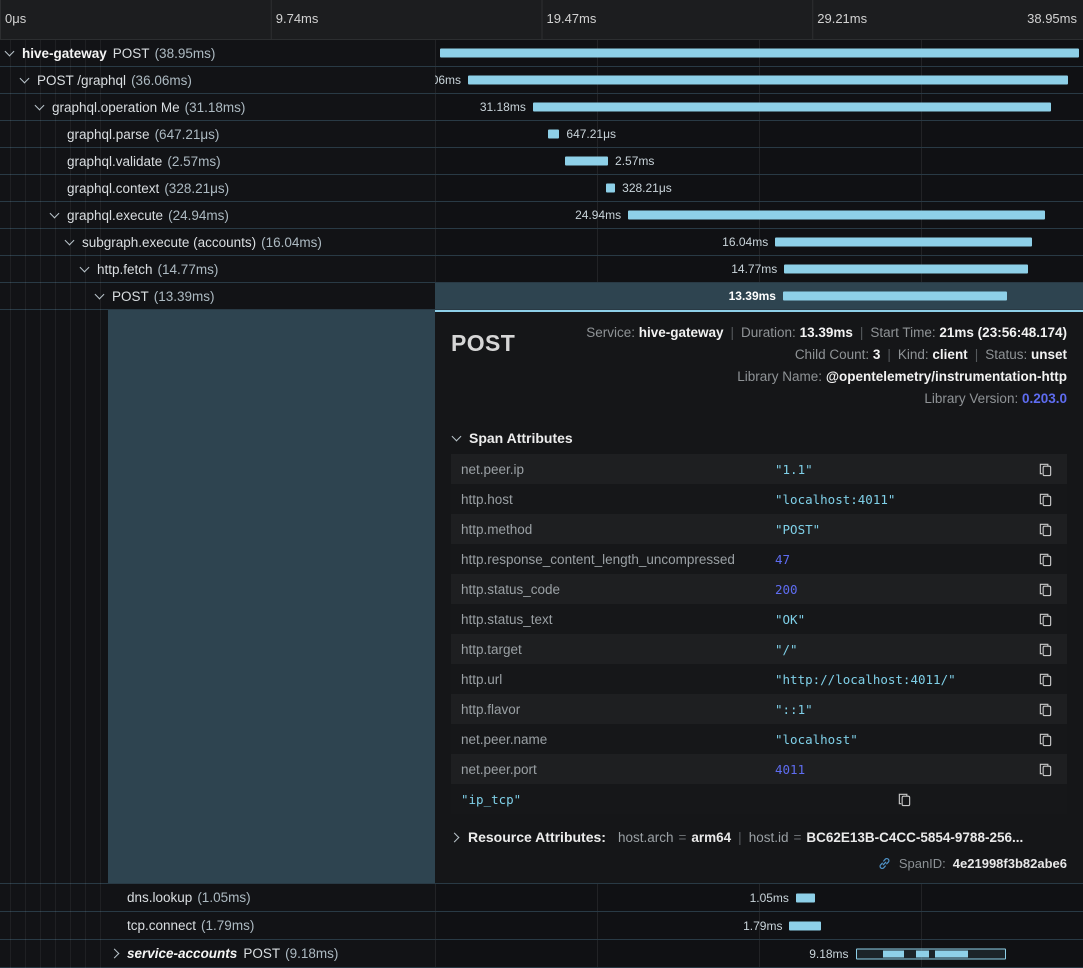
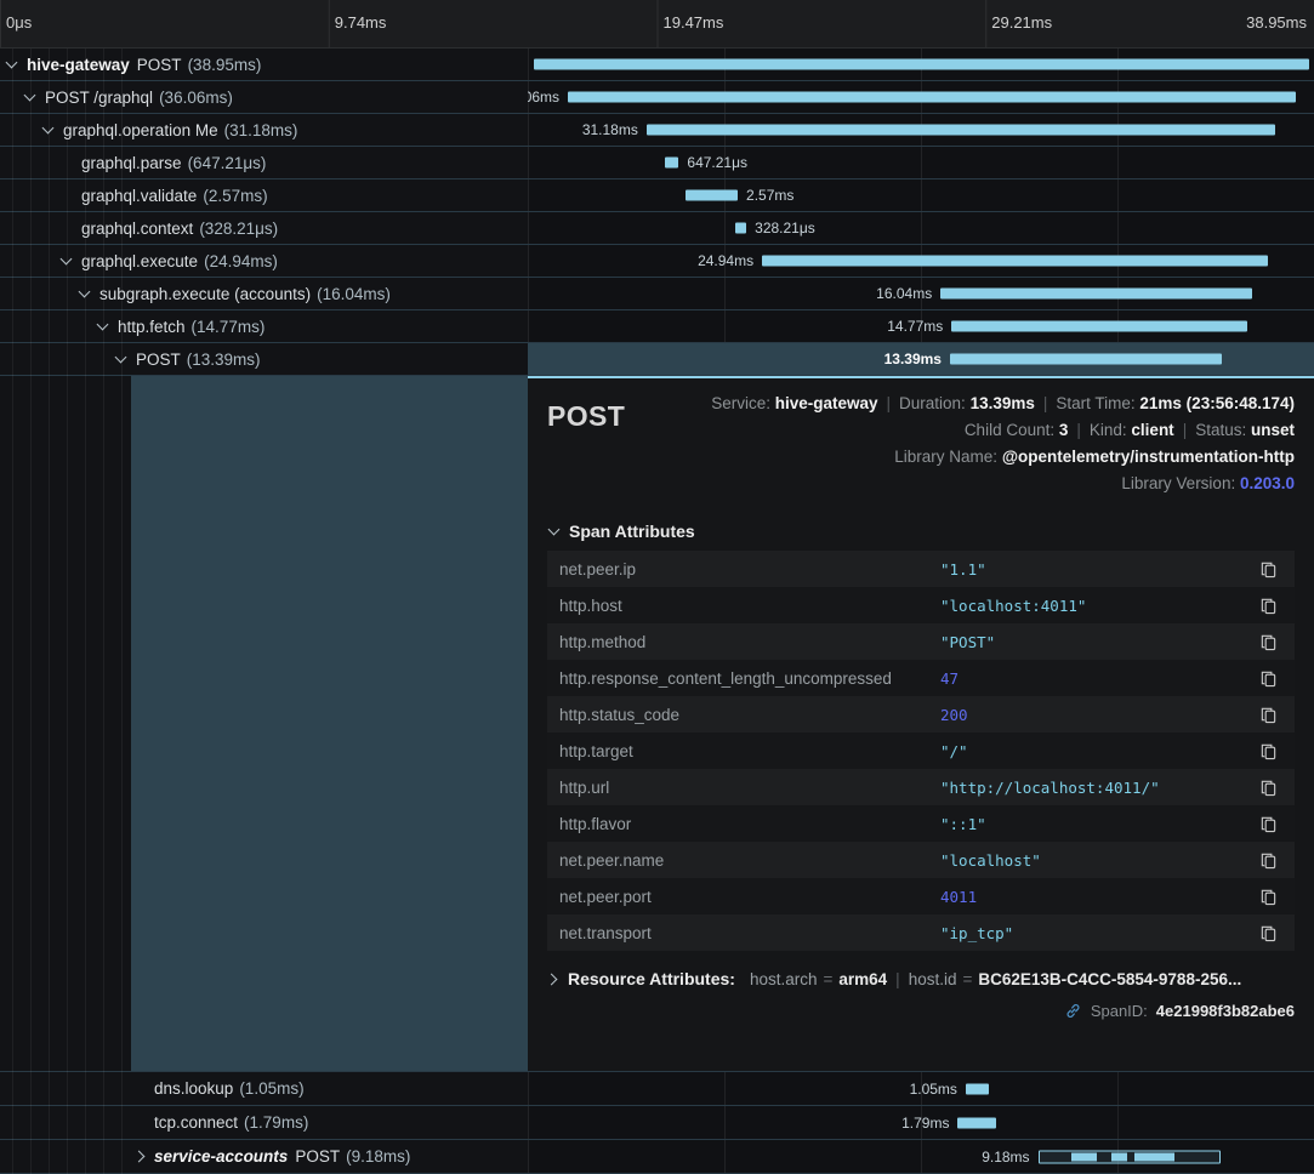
  0μs
  9.74ms
  19.47ms
  29.21ms
  38.95ms
  hive-gateway
  POST
  (38.95ms)
  POST /graphql
  (36.06ms)
  graphql.operation Me
  (31.18ms)
  31.18ms
  graphql.parse
  (647.21μs)
  647.21μs
  graphql.validate
  (2.57ms)
  2.57ms
  graphql.context
  (328.21μs)
  328.21μs
  graphql.execute
  (24.94ms)
  24.94ms
  subgraph.execute (accounts)
  (16.04ms)
  16.04ms
  http.fetch
  (14.77ms)
  14.77ms
  POST
  (13.39ms)
  13.39ms
  POST
  Service: hive-gateway | Duration: 13.39ms | Start Time: 21ms (23:56:48.174)
  Child Count: 3 | Kind: client | Status: unset
  Library Name: @opentelemetry/instrumentation-http
  Library Version: 0.203.0
  Span Attributes
  net.peer.ip
  "1.1"
  http.host
  "localhost:4011"
  http.method
  "POST"
  http.response_content_length_uncompressed
  47
  http.status_code
  200
- http.status_text
- "OK"
  http.target
  "/"
  http.url
  "http://localhost:4011/"
  http.flavor
  "::1"
  net.peer.name
  "localhost"
  net.peer.port
  4011
+ net.transport
  "ip_tcp"
  Resource Attributes:
  host.arch = arm64 | host.id = BC62E13B-C4CC-5854-9788-256...
  SpanID:
  4e21998f3b82abe6
  dns.lookup
  (1.05ms)
  1.05ms
  tcp.connect
  (1.79ms)
  1.79ms
  service-accounts
  POST
  (9.18ms)
  9.18ms
